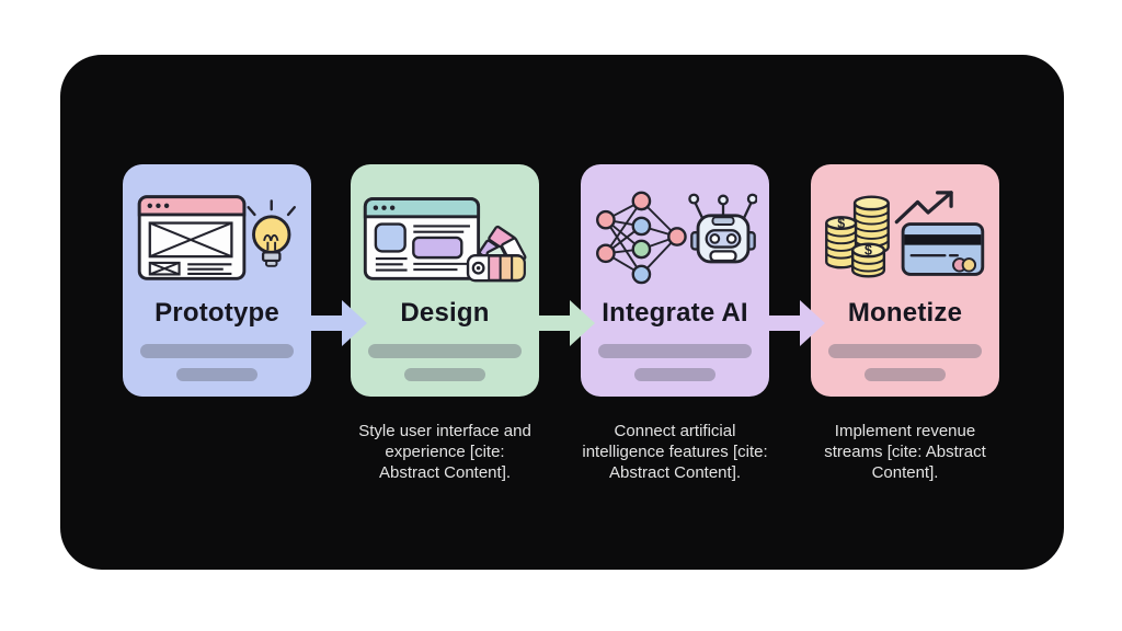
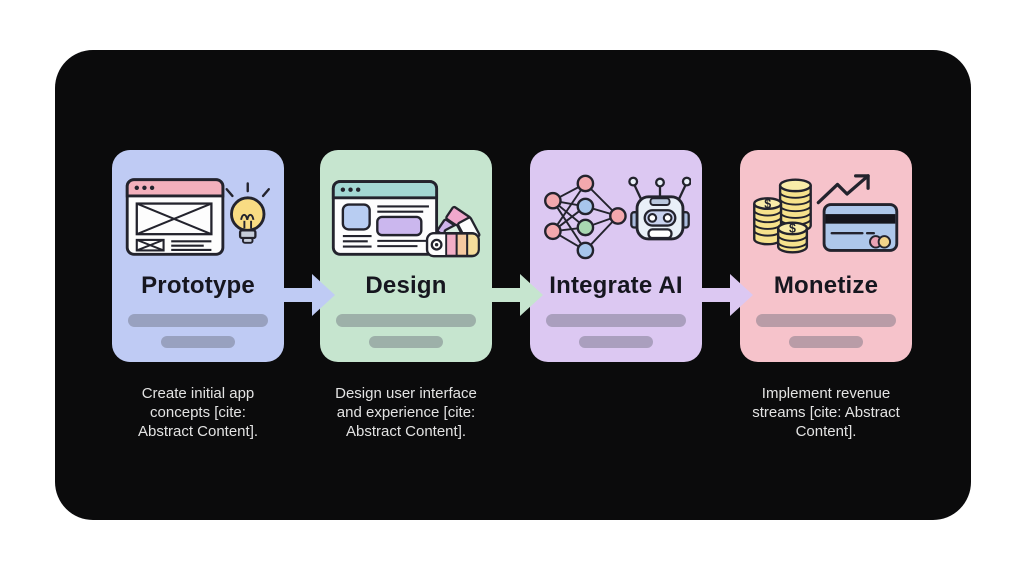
  Prototype
  Design
  Integrate AI
  $
  $
  Monetize
+ Create initial app concepts [cite: Abstract Content].
- Style user interface and experience [cite: Abstract Content].
+ Design user interface and experience [cite: Abstract Content].
- Connect artificial intelligence features [cite: Abstract Content].
  Implement revenue streams [cite: Abstract Content].
